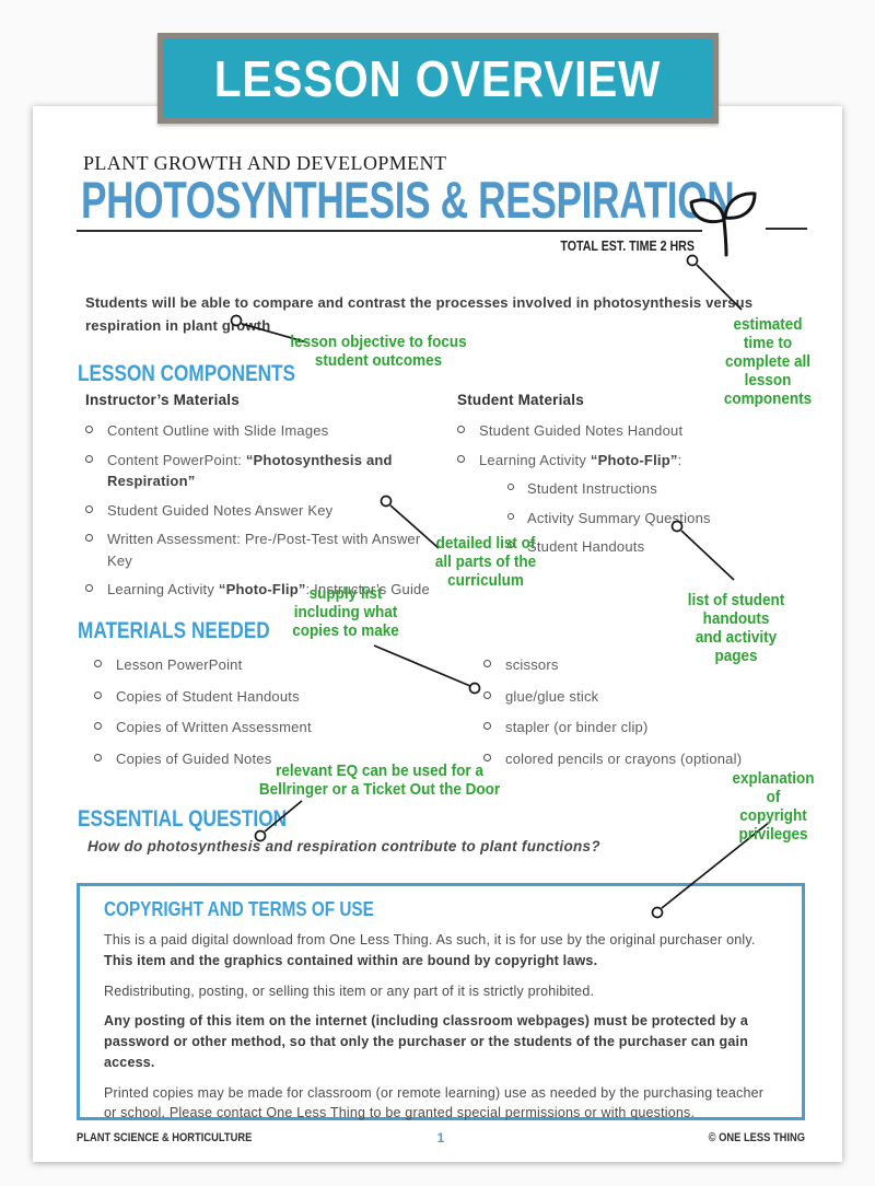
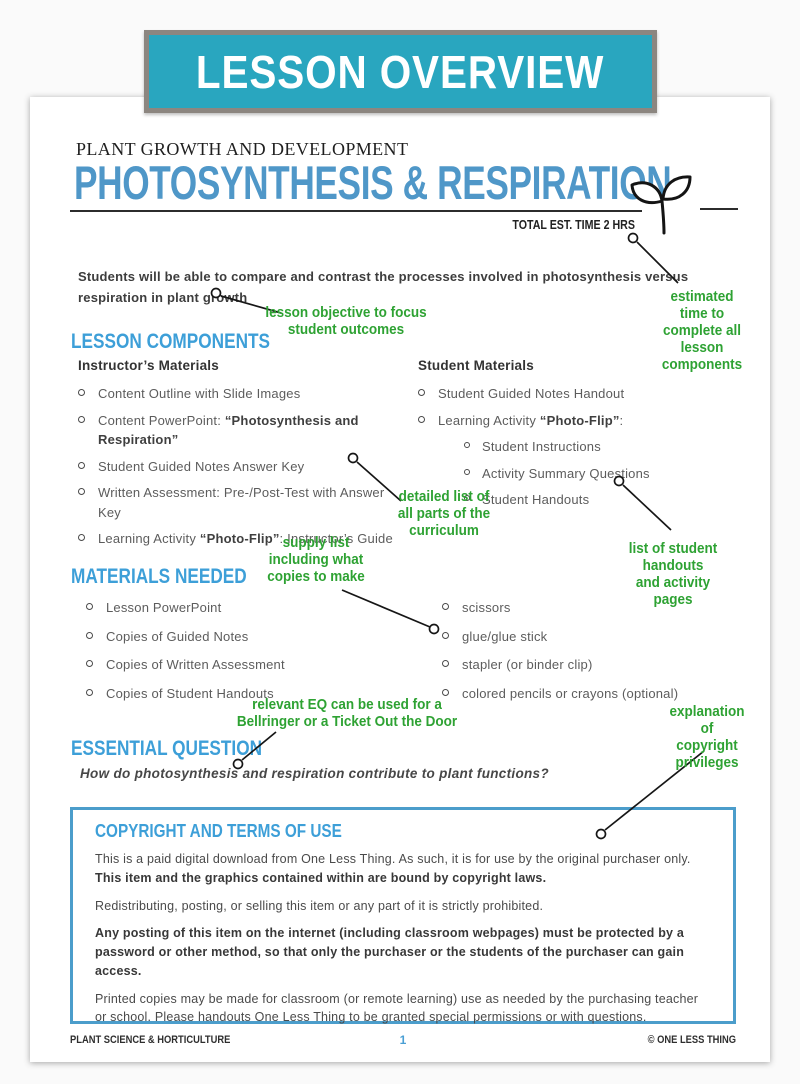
  LESSON OVERVIEW
  PLANT GROWTH AND DEVELOPMENT
  PHOTOSYNTHESIS & RESPIRATION
  TOTAL EST. TIME 2 HRS
  Students will be able to compare and contrast the processes involved in photosynthesis versus respiration in plant gowth
  LESSON COMPONENTS
  Instructor’s Materials
  Content Outline with Slide Images
  Content PowerPoint: “Photosynthesis and Respiration”
  Student Guided Notes Answer Key
  Written Assessment: Pre-/Post-Test with Answer Key
  Learning Activity “Photo-Flip”: Instructor’s Guide
  Student Materials
  Student Guided Notes Handout
  Learning Activity “Photo-Flip”:
  Student Instructions
  Activity Summary Questions
  Student Handouts
  MATERIALS NEEDED
  Lesson PowerPoint
- Copies of Student Handouts
+ Copies of Guided Notes
  Copies of Written Assessment
- Copies of Guided Notes
+ Copies of Student Handouts
  scissors
  glue/glue stick
  stapler (or binder clip)
  colored pencils or crayons (optional)
  ESSENTIAL QUESTIO
  How do photosynthesis and respiration contribute to plant functions?
  COPYRIGHT AND TERMS OF USE
  This is a paid digital download from One Less Thing. As such, it is for use by the original purchaser only. This item and the graphics contained within are bound by copyright laws.
  Redistributing, posting, or selling this item or any part of it is strictly prohibited.
  Any posting of this item on the internet (including classroom webpages) must be protected by a password or other method, so that only the purchaser or the students of the purchaser can gain access.
- Printed copies may be made for classroom (or remote learning) use as needed by the purchasing teacher or school. Please contact One Less Thing to be granted special permissions or with questions.
+ Printed copies may be made for classroom (or remote learning) use as needed by the purchasing teacher or school. Please handouts One Less Thing to be granted special permissions or with questions.
  estimated time to
  complete all lesson
  components
  lesson objective to focus
  student outcomes
  detailed list of
  all parts of the
  curriculum
  list of student handouts
  and activity pages
  supply list
  including what
  copies to make
  relevant EQ can be used for a
  Bellringer or a Ticket Out the Door
  explanation of
  copyright privileges
  PLANT SCIENCE & HORTICULTURE
  1
  © ONE LESS THING
